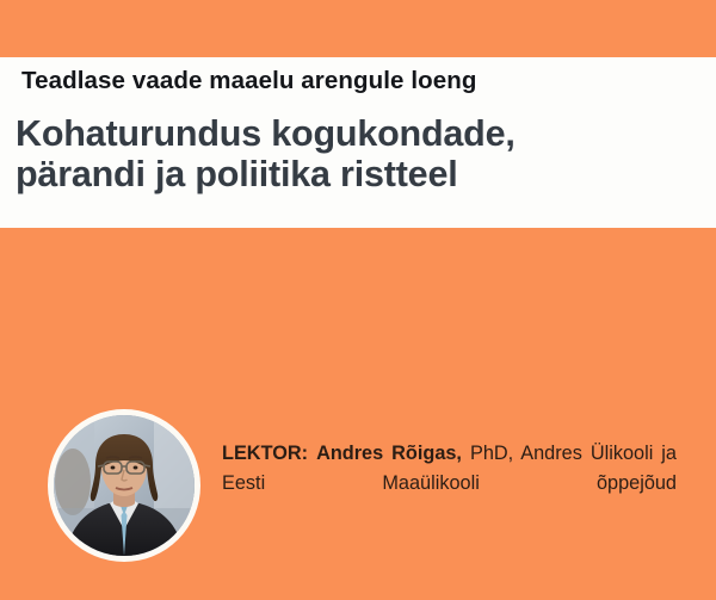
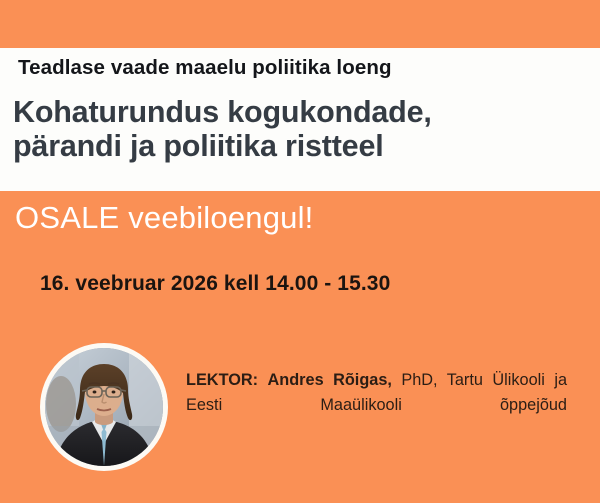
- Teadlase vaade maaelu arengule loeng
+ Teadlase vaade maaelu poliitika loeng
  Kohaturundus kogukondade,
  pärandi ja poliitika ristteel
+ OSALE veebiloengul!
+ 16. veebruar 2026 kell 14.00 - 15.30
- LEKTOR: Andres Rõigas, PhD, Andres Ülikooli ja Eesti Maaülikooli õppejõud
+ LEKTOR: Andres Rõigas, PhD, Tartu Ülikooli ja Eesti Maaülikooli õppejõud
